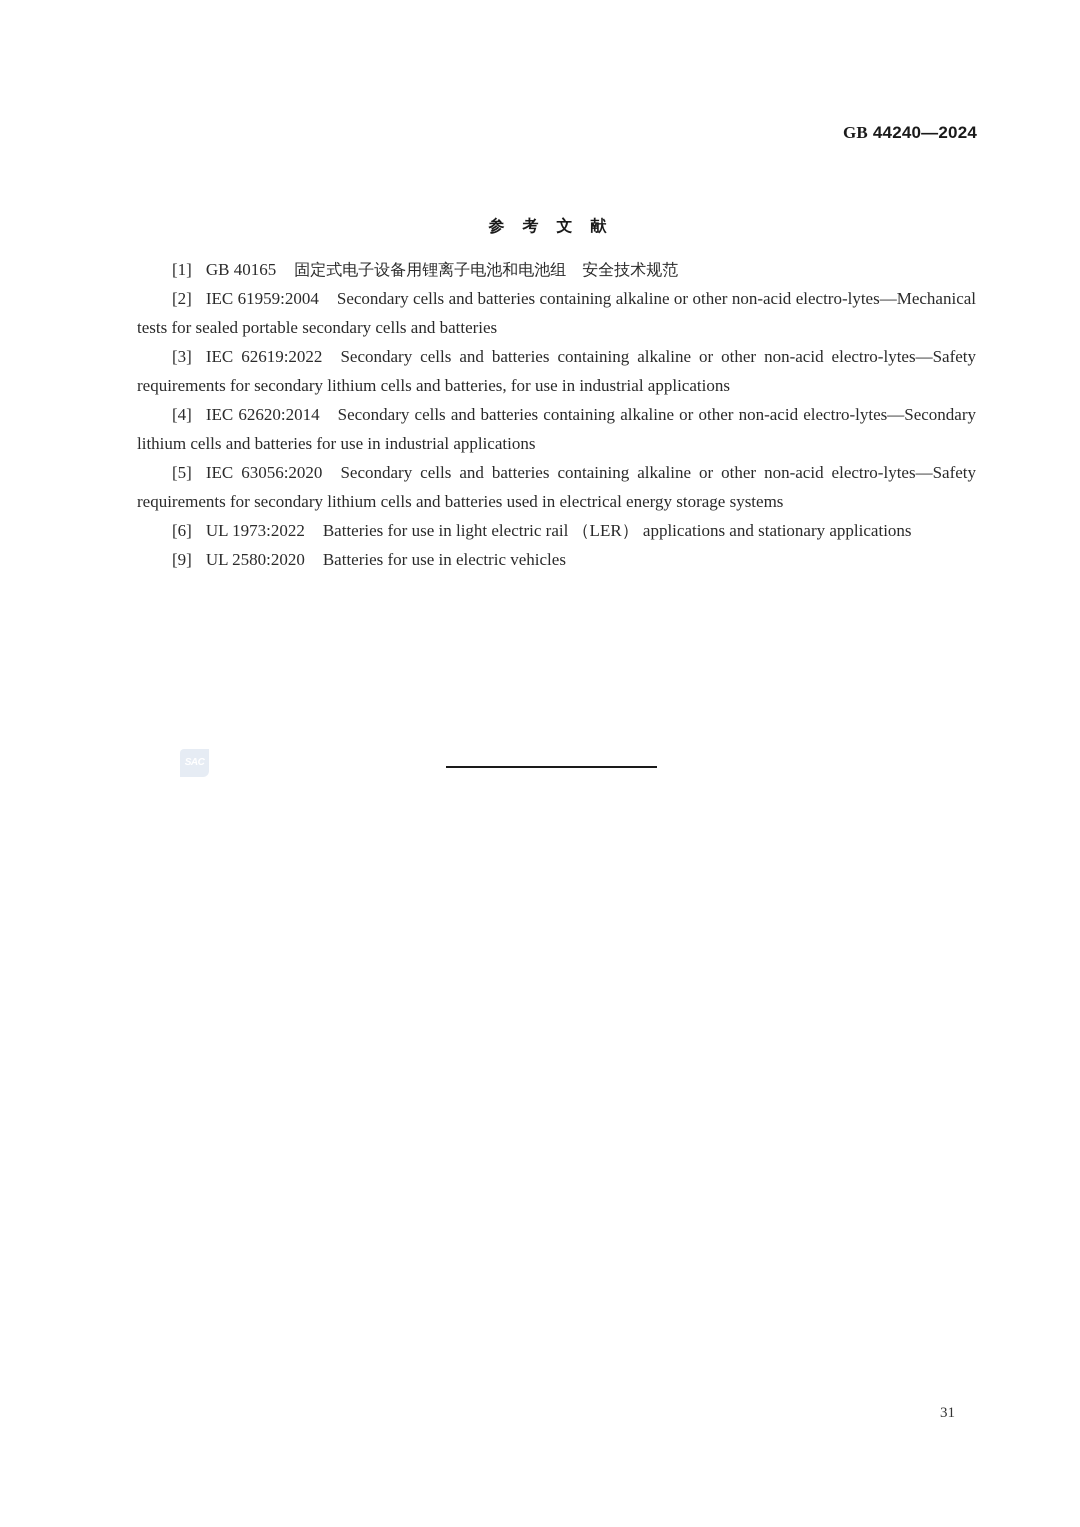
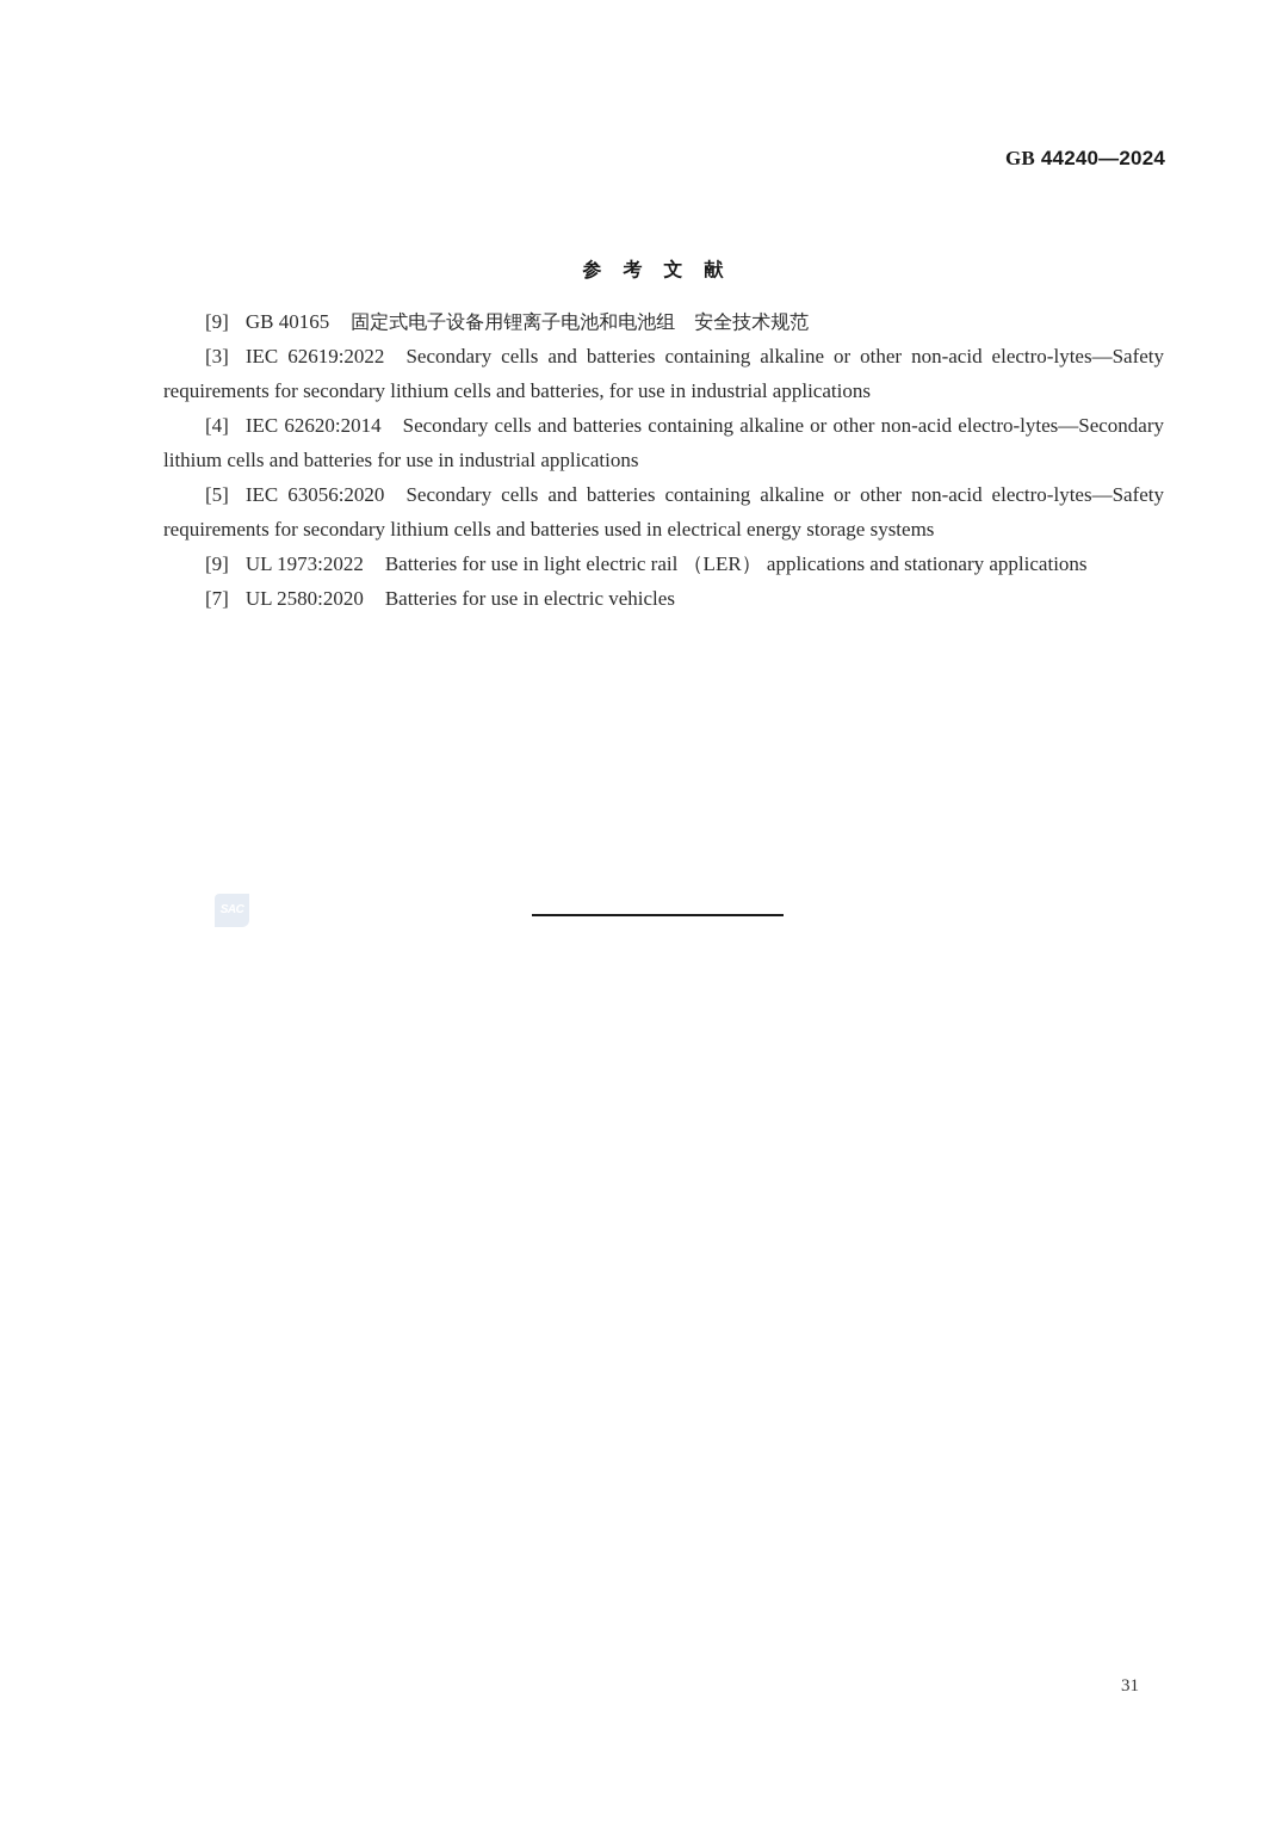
  GB 44240—2024
  参考文献
- [1] GB 40165 固定式电子设备用锂离子电池和电池组 安全技术规范
+ [9] GB 40165 固定式电子设备用锂离子电池和电池组 安全技术规范
- [2] IEC 61959:2004 Secondary cells and batteries containing alkaline or other non-acid electro-lytes—Mechanical tests for sealed portable secondary cells and batteries
  [3] IEC 62619:2022 Secondary cells and batteries containing alkaline or other non-acid electro-lytes—Safety requirements for secondary lithium cells and batteries, for use in industrial applications
  [4] IEC 62620:2014 Secondary cells and batteries containing alkaline or other non-acid electro-lytes—Secondary lithium cells and batteries for use in industrial applications
  [5] IEC 63056:2020 Secondary cells and batteries containing alkaline or other non-acid electro-lytes—Safety requirements for secondary lithium cells and batteries used in electrical energy storage systems
- [6] UL 1973:2022 Batteries for use in light electric rail （LER） applications and stationary applications
+ [9] UL 1973:2022 Batteries for use in light electric rail （LER） applications and stationary applications
- [9] UL 2580:2020 Batteries for use in electric vehicles
+ [7] UL 2580:2020 Batteries for use in electric vehicles
  SAC
  31
